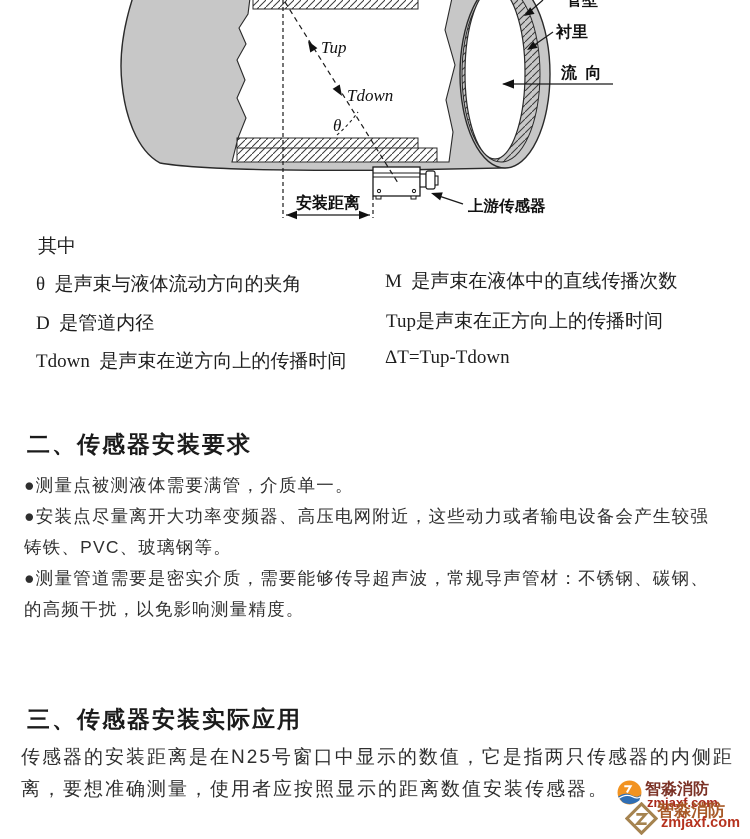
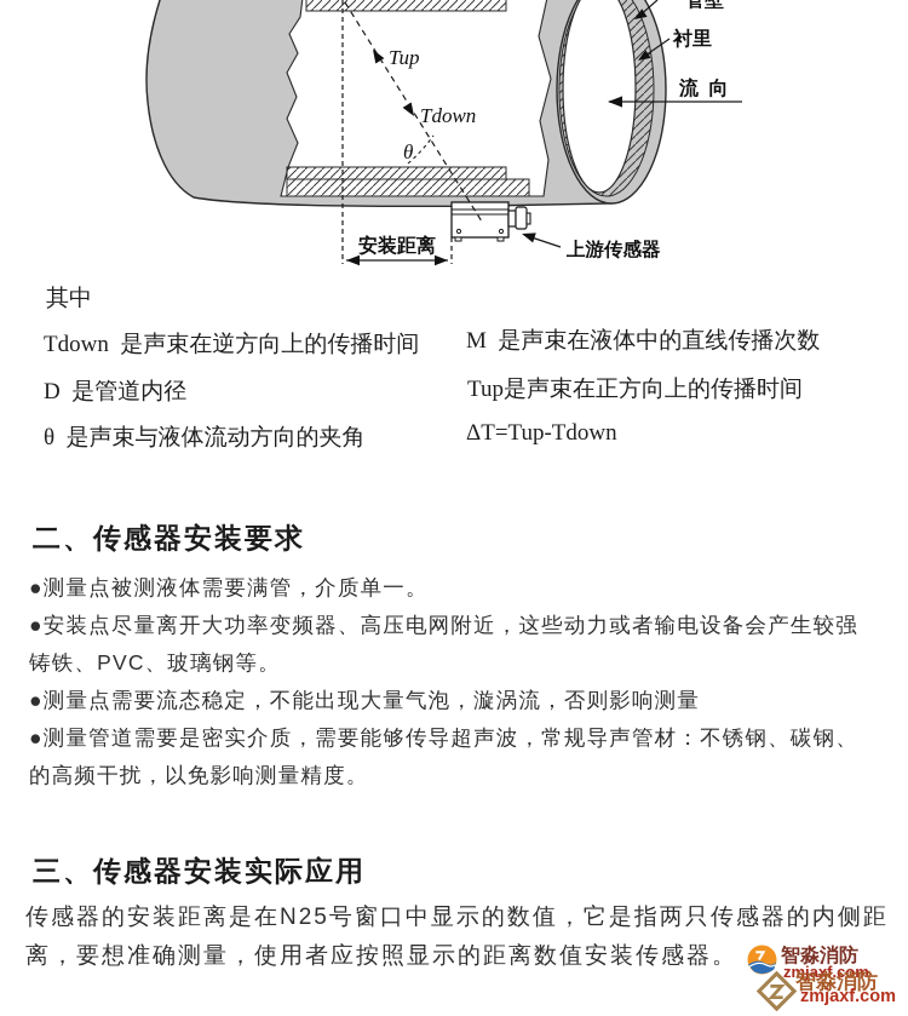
  Tup
  Tdown
  θ
  安装距离
  上游传感器
  衬里
  流 向
  管壁
  其中
- θ 是声束与液体流动方向的夹角
+ Tdown 是声束在逆方向上的传播时间
  D 是管道内径
- Tdown 是声束在逆方向上的传播时间
+ θ 是声束与液体流动方向的夹角
  M 是声束在液体中的直线传播次数
  Tup是声束在正方向上的传播时间
  ΔT=Tup-Tdown
  二、传感器安装要求
  ●测量点被测液体需要满管，介质单一。
  ●安装点尽量离开大功率变频器、高压电网附近，这些动力或者输电设备会产生较强
  铸铁、PVC、玻璃钢等。
+ ●测量点需要流态稳定，不能出现大量气泡，漩涡流，否则影响测量
  ●测量管道需要是密实介质，需要能够传导超声波，常规导声管材：不锈钢、碳钢、
  的高频干扰，以免影响测量精度。
  三、传感器安装实际应用
  传感器的安装距离是在N25号窗口中显示的数值，它是指两只传感器的内侧距
  离，要想准确测量，使用者应按照显示的距离数值安装传感器。
  智淼消防
  zmjaxf.com
  智淼消防
  zmjaxf.com
